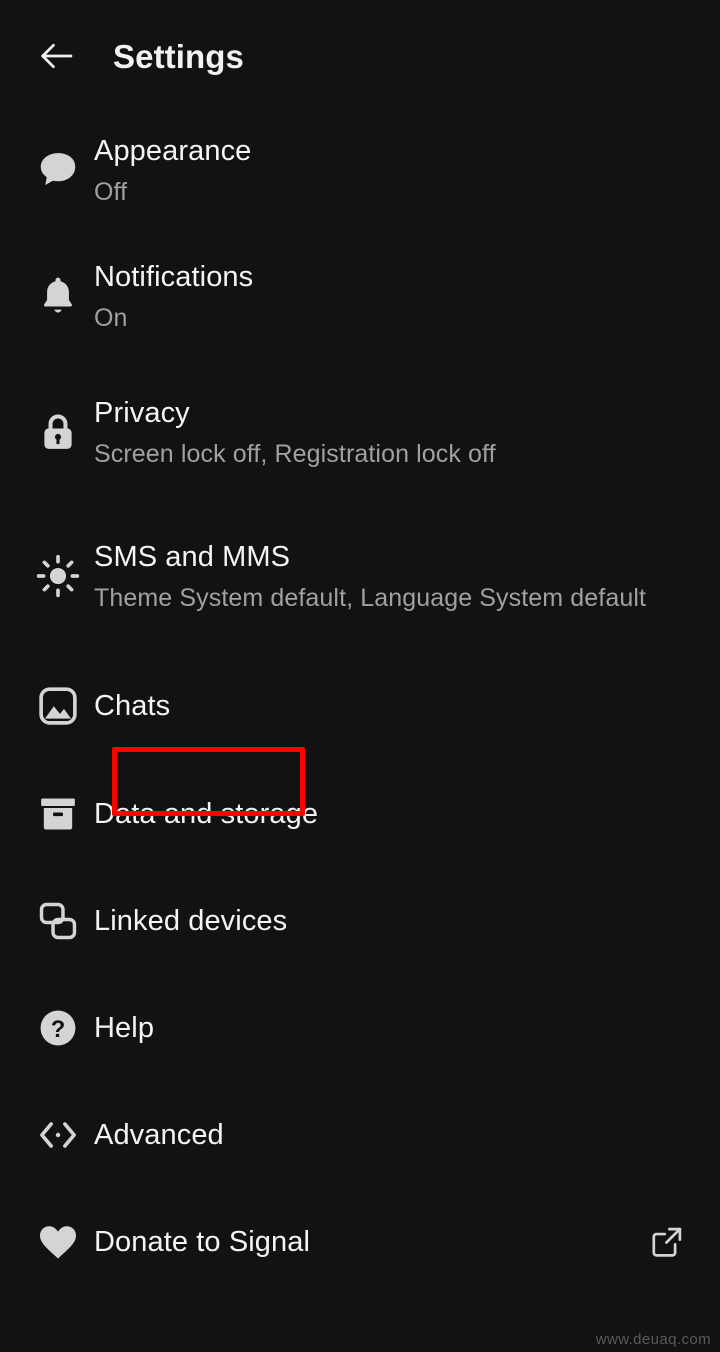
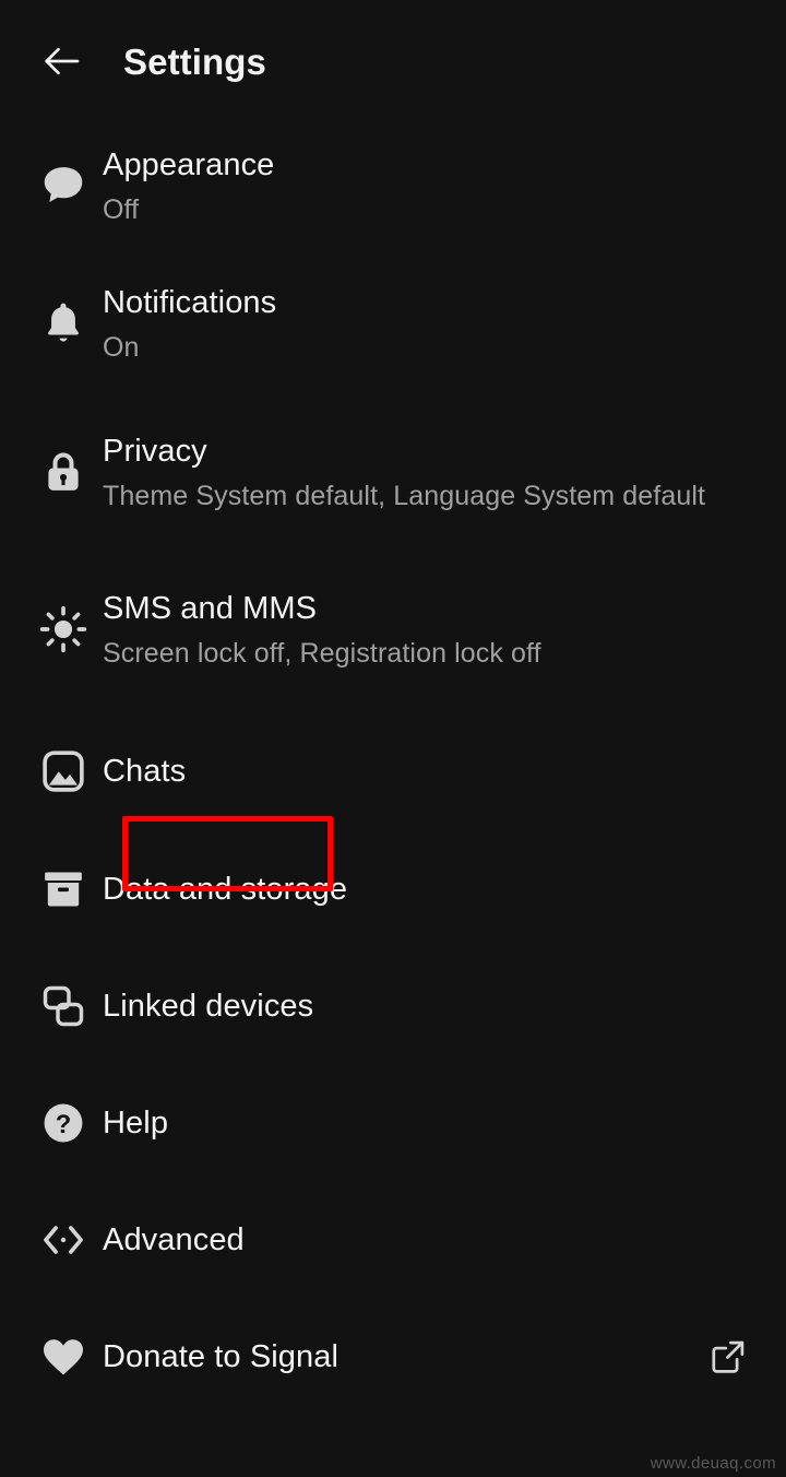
  Settings
  Appearance
  Off
  Notifications
  On
  Privacy
- Screen lock off, Registration lock off
+ Theme System default, Language System default
  SMS and MMS
- Theme System default, Language System default
+ Screen lock off, Registration lock off
  Chats
  Data and storage
  Linked devices
  ?
  Help
  Advanced
  Donate to Signal
  www.deuaq.com
